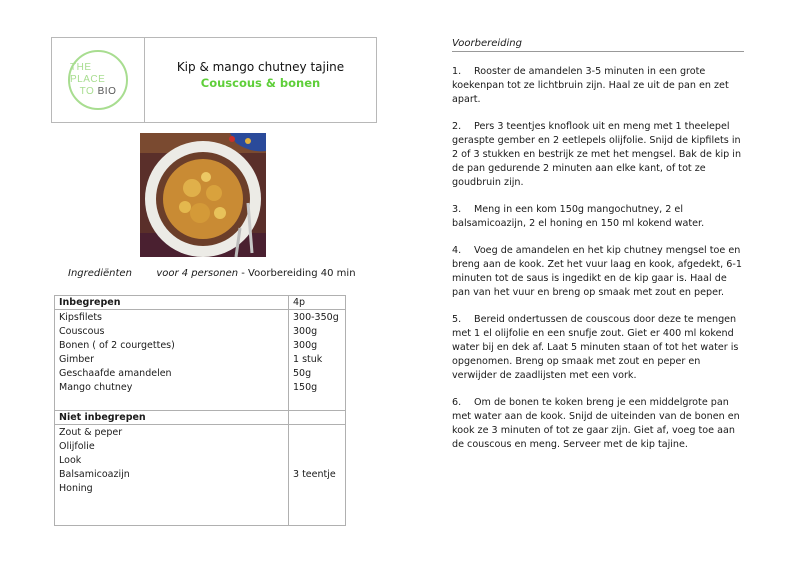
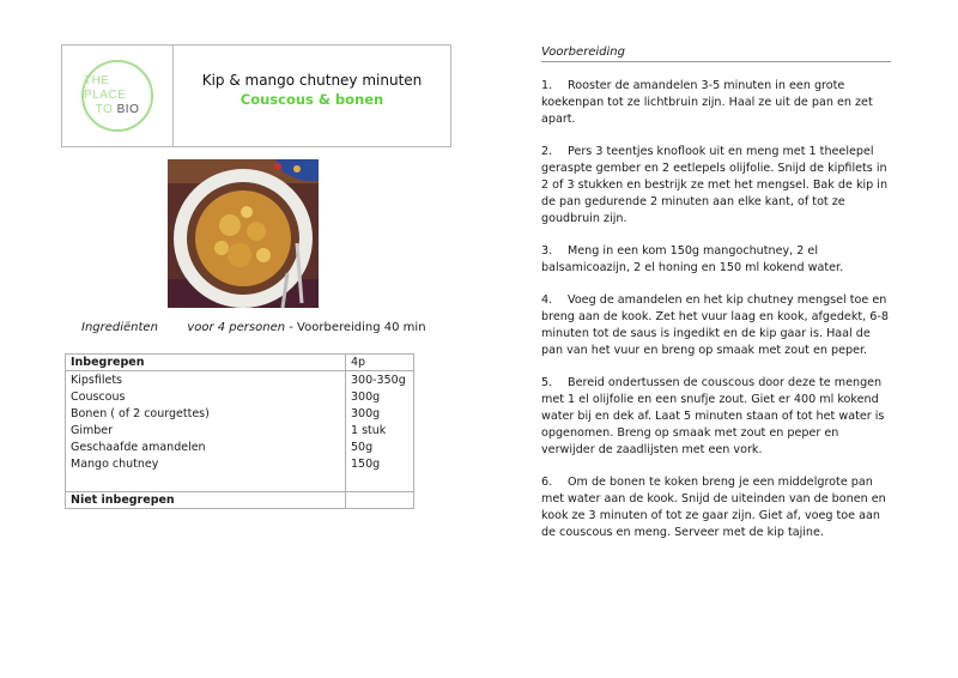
  THE PLACE
  TO BIO
- Kip & mango chutney tajine
+ Kip & mango chutney minuten
  Couscous & bonen
  Ingrediënten voor 4 personen - Voorbereiding 40 min
  Inbegrepen	4p
  Kipsfilets Couscous Bonen ( of 2 courgettes) Gimber Geschaafde amandelen Mango chutney	300-350g 300g 300g 1 stuk 50g 150g
  Niet inbegrepen
- Zout & peper Olijfolie Look Balsamicoazijn Honing	3 teentje
  Voorbereiding
  1. Rooster de amandelen 3-5 minuten in een grote koekenpan tot ze lichtbruin zijn. Haal ze uit de pan en zet apart.
  2. Pers 3 teentjes knoflook uit en meng met 1 theelepel geraspte gember en 2 eetlepels olijfolie. Snijd de kipfilets in 2 of 3 stukken en bestrijk ze met het mengsel. Bak de kip in de pan gedurende 2 minuten aan elke kant, of tot ze goudbruin zijn.
  3. Meng in een kom 150g mangochutney, 2 el balsamicoazijn, 2 el honing en 150 ml kokend water.
- 4. Voeg de amandelen en het kip chutney mengsel toe en breng aan de kook. Zet het vuur laag en kook, afgedekt, 6-1 minuten tot de saus is ingedikt en de kip gaar is. Haal de pan van het vuur en breng op smaak met zout en peper.
+ 4. Voeg de amandelen en het kip chutney mengsel toe en breng aan de kook. Zet het vuur laag en kook, afgedekt, 6-8 minuten tot de saus is ingedikt en de kip gaar is. Haal de pan van het vuur en breng op smaak met zout en peper.
  5. Bereid ondertussen de couscous door deze te mengen met 1 el olijfolie en een snufje zout. Giet er 400 ml kokend water bij en dek af. Laat 5 minuten staan of tot het water is opgenomen. Breng op smaak met zout en peper en verwijder de zaadlijsten met een vork.
  6. Om de bonen te koken breng je een middelgrote pan met water aan de kook. Snijd de uiteinden van de bonen en kook ze 3 minuten of tot ze gaar zijn. Giet af, voeg toe aan de couscous en meng. Serveer met de kip tajine.
